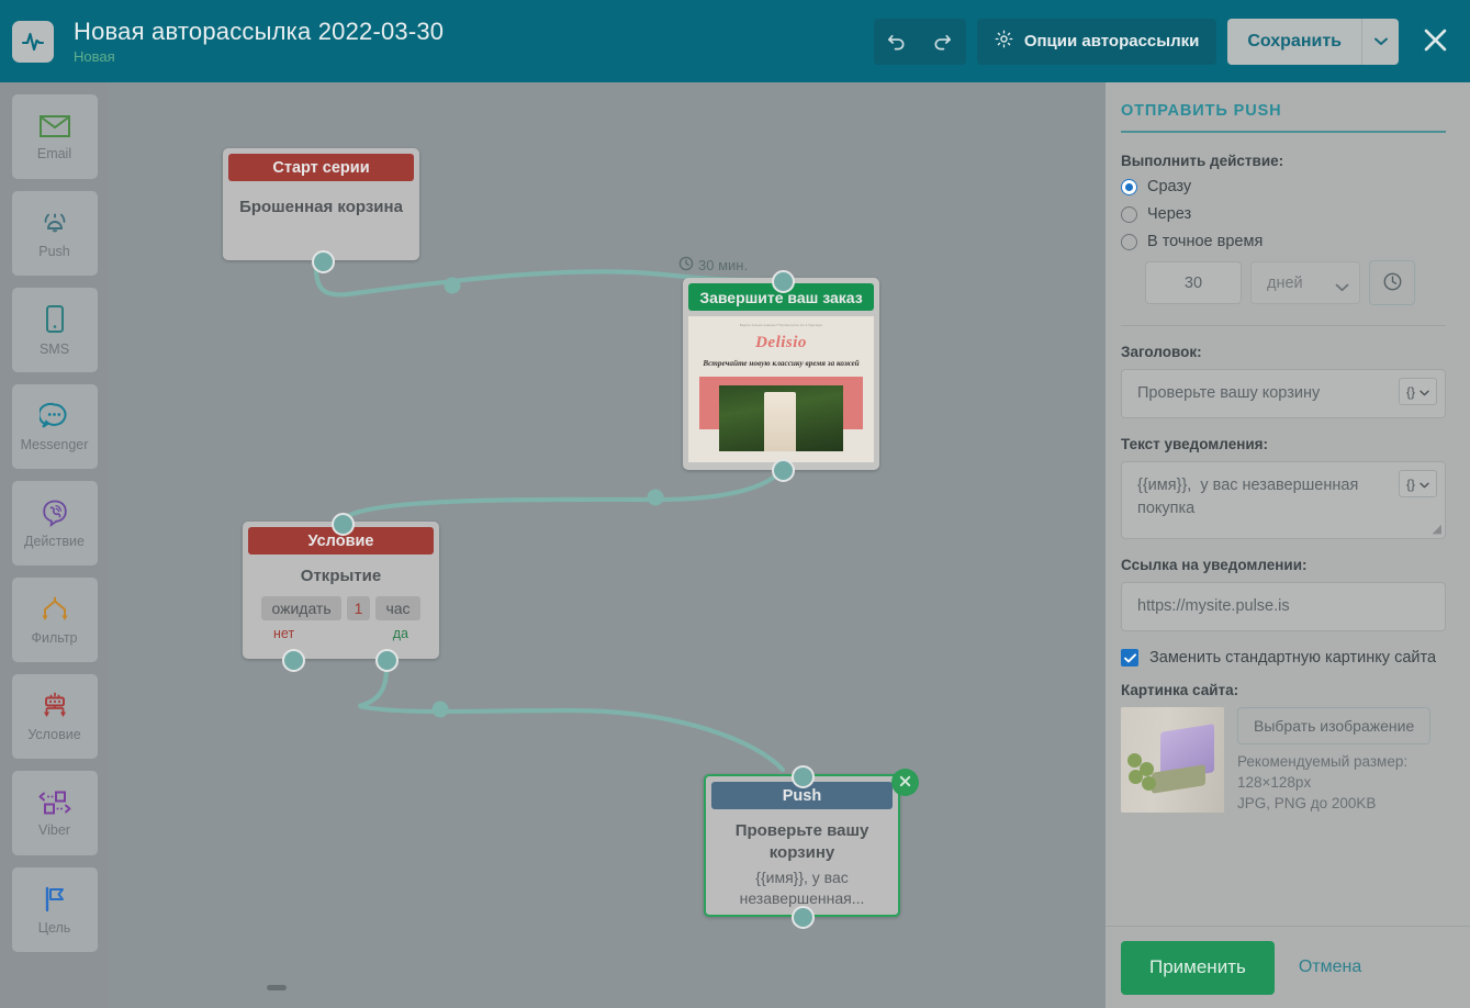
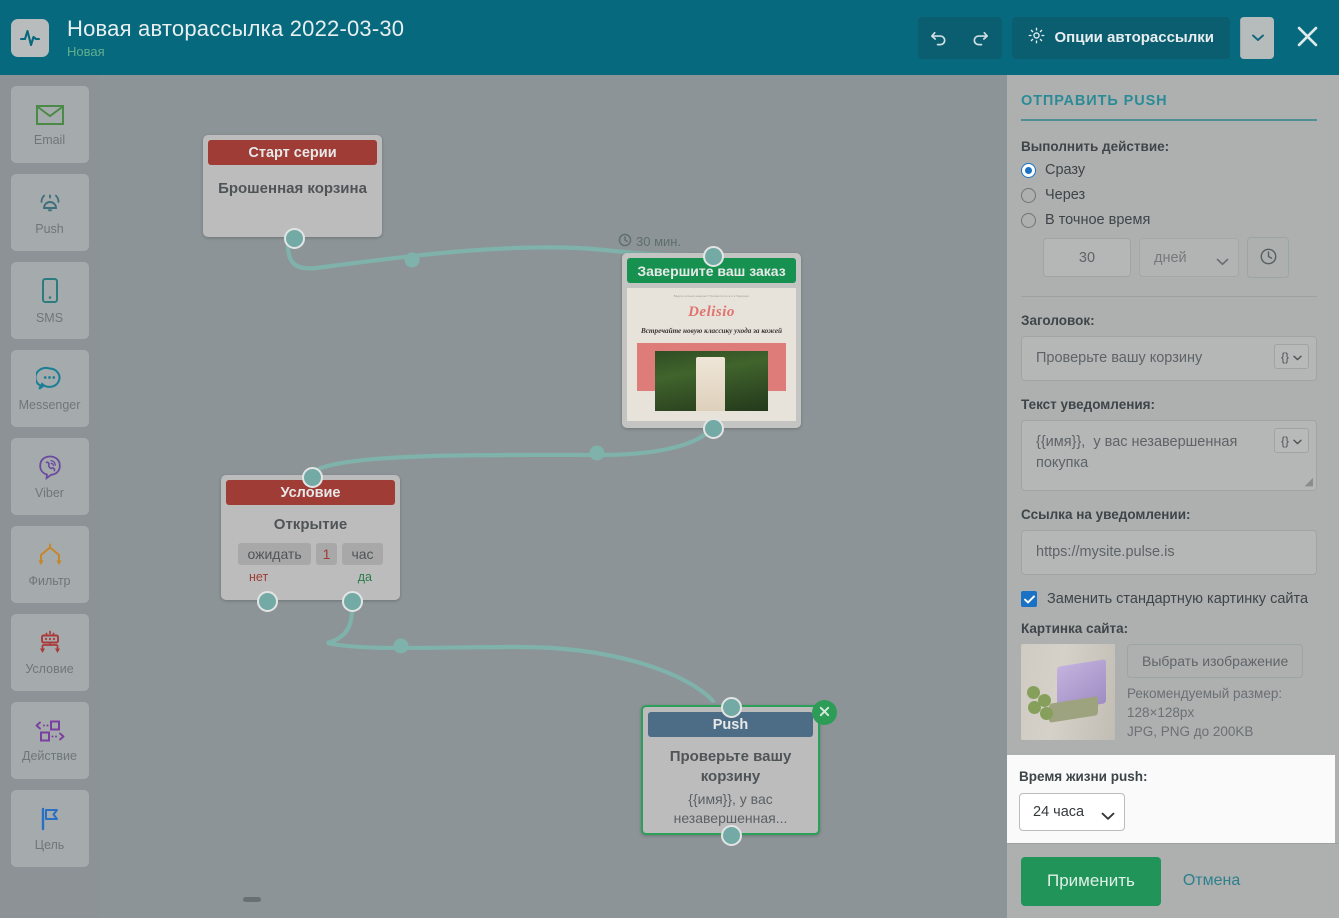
  Новая авторассылка 2022-03-30
  Новая
  Опции авторассылки
- Сохранить
  Email
  Push
  SMS
  Messenger
- Действие
+ Viber
  Фильтр
  Условие
- Viber
+ Действие
  Цель
  30 мин.
  Старт серии
  Брошенная корзина
  Завершите ваш заказ
  Delisio
- Встречайте новую классику время за кожей
+ Встречайте новую классику ухода за кожей
  Условие
  Открытие
  ожидать
  1
  час
  нет
  да
  Push
  Проверьте вашу корзину
  {{имя}}, у вас незавершенная...
  ОТПРАВИТЬ PUSH
  Выполнить действие:
  Сразу
  Через
  В точное время
  30
  дней
  Заголовок:
  Проверьте вашу корзину
  {}
  Текст уведомления:
  {}
  ◢
  Ссылка на уведомлении:
  https://mysite.pulse.is
  Заменить стандартную картинку сайта
  Картинка сайта:
  Выбрать изображение
  Рекомендуемый размер:
  128×128px
  JPG, PNG до 200KB
+ Время жизни push:
+ 24 часа
  Применить
  Отмена
